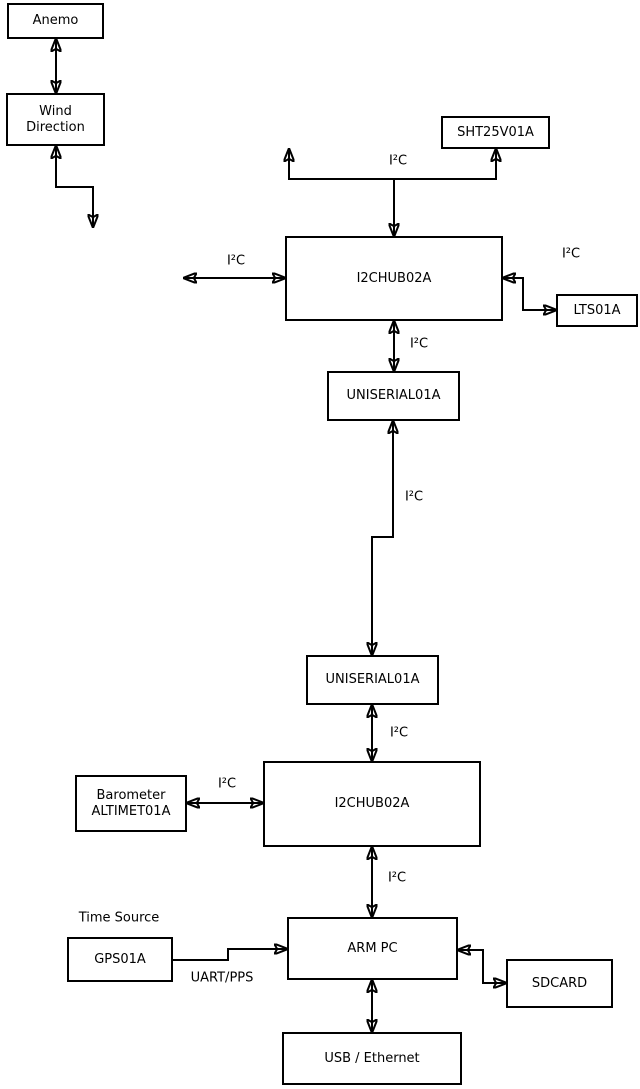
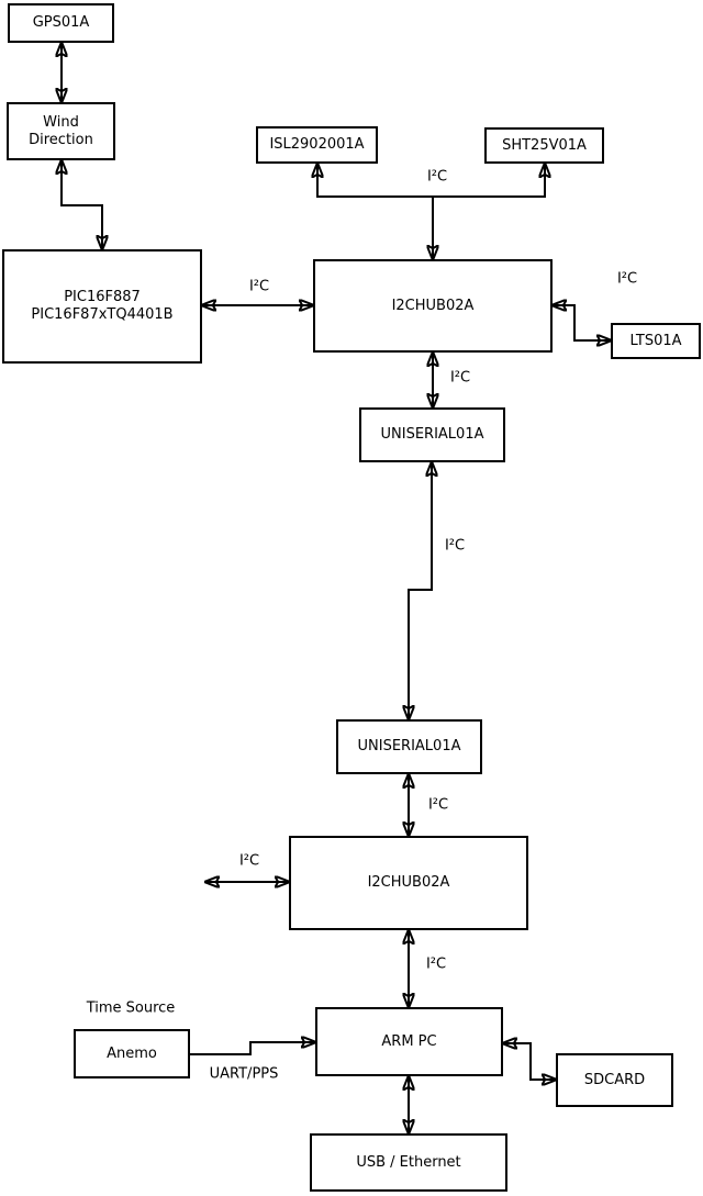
- Anemo
+ GPS01A
  Wind
  Direction
+ PIC16F887
+ PIC16F87xTQ4401B
+ ISL2902001A
  SHT25V01A
  I2CHUB02A
  LTS01A
  UNISERIAL01A
  UNISERIAL01A
- Barometer
- ALTIMET01A
  I2CHUB02A
  ARM PC
- GPS01A
+ Anemo
  SDCARD
  USB / Ethernet
  I²C
  I²C
  I²C
  I²C
  I²C
  I²C
  I²C
  I²C
  UART/PPS
  Time Source
